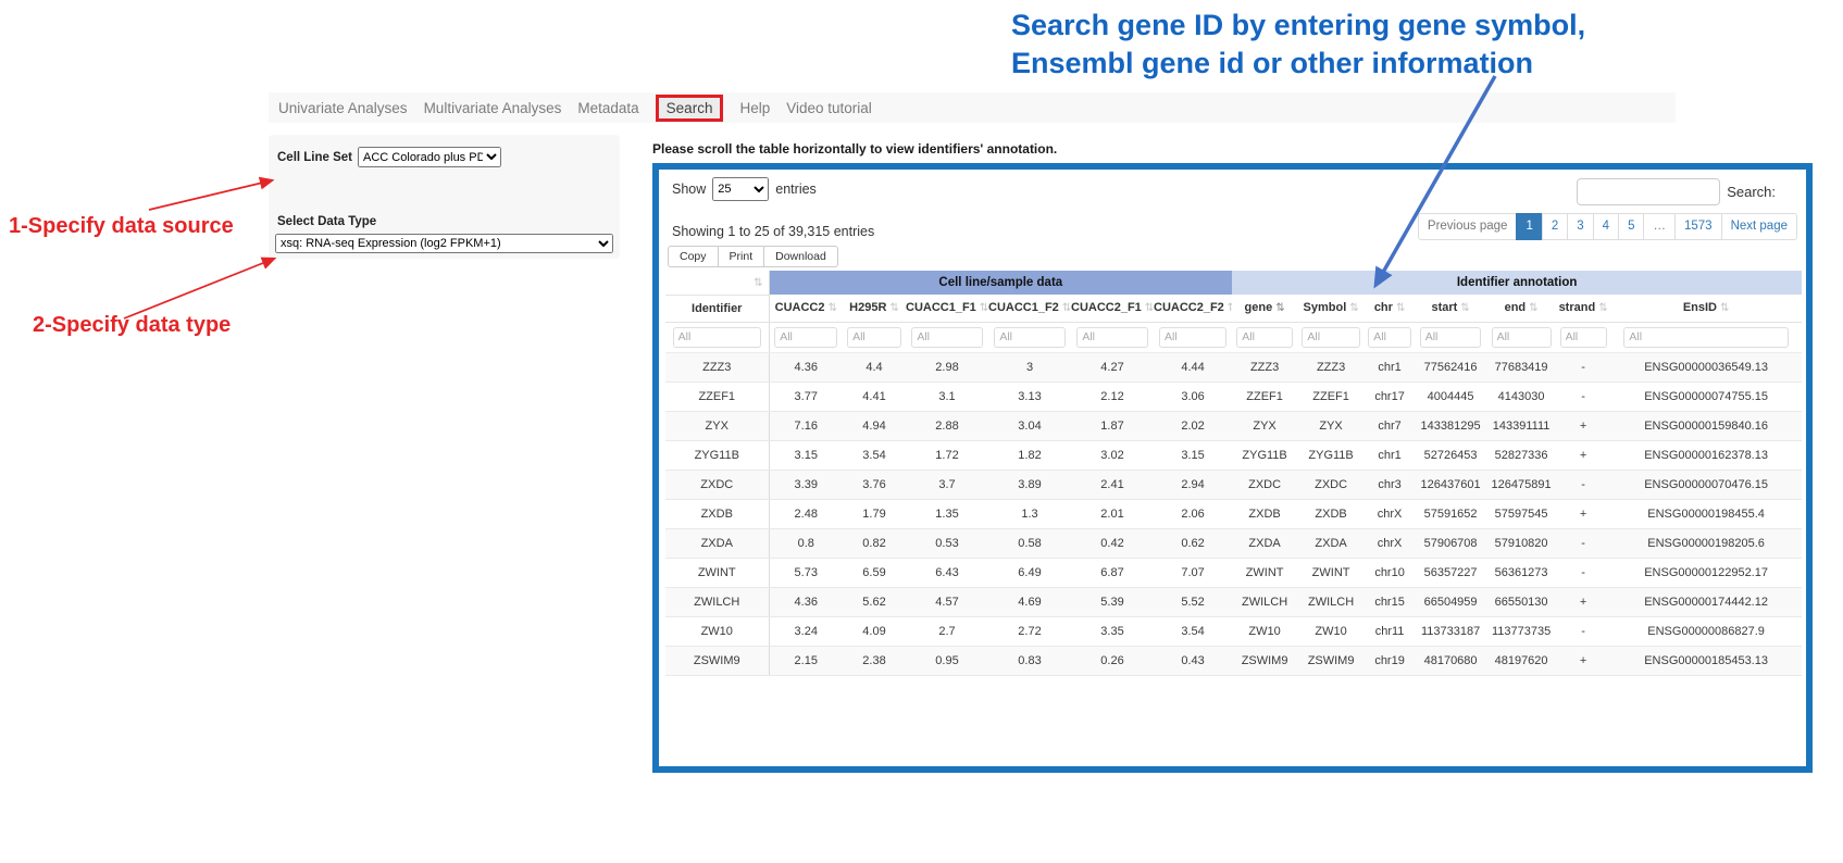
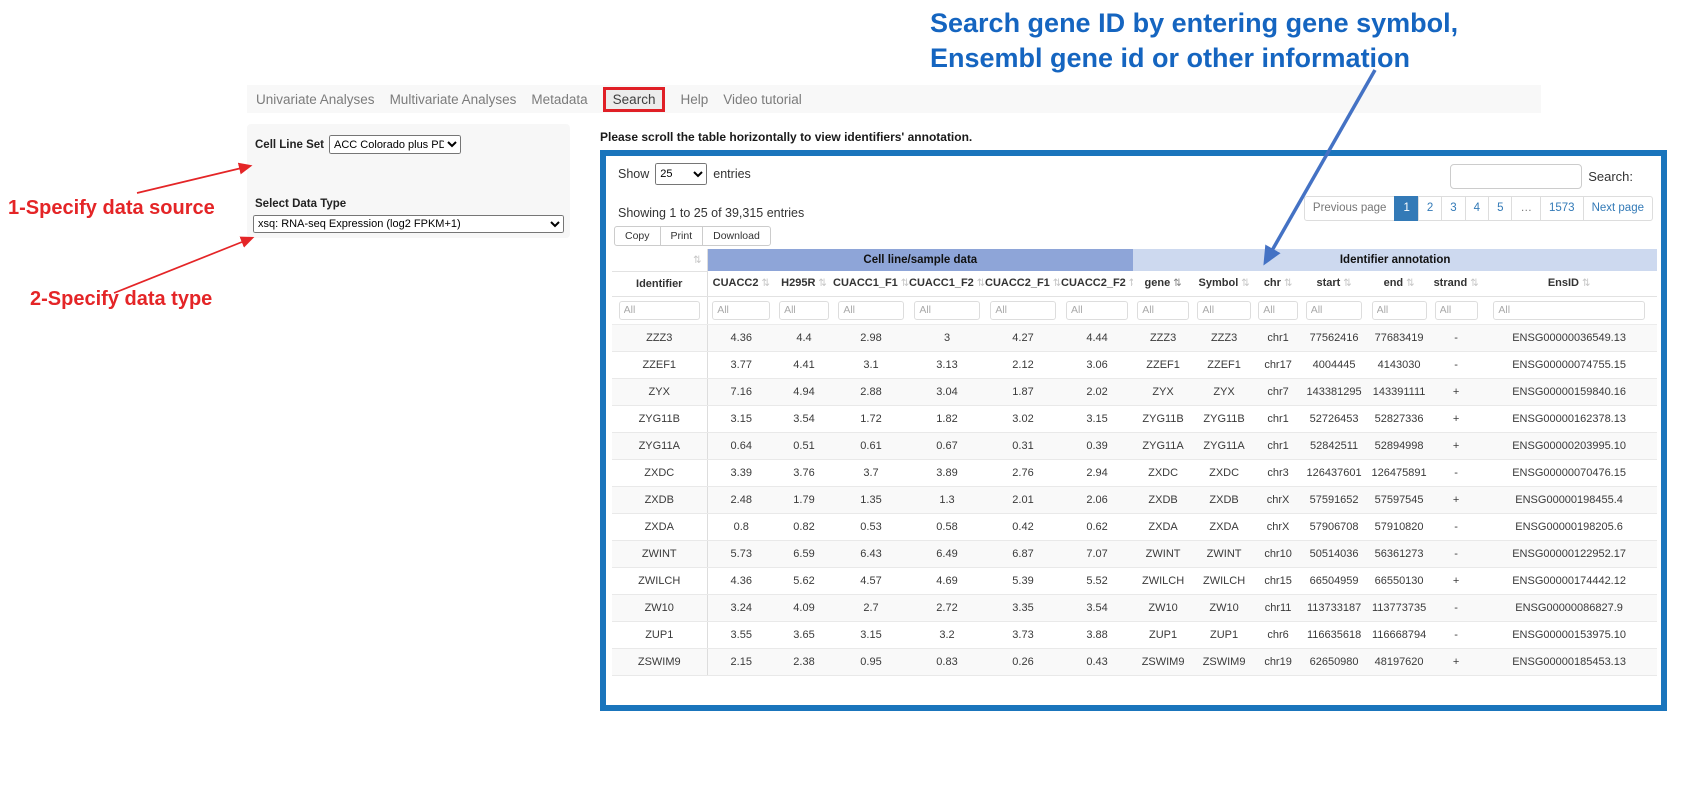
  Search gene ID by entering gene symbol,
  Ensembl gene id or other information
  1-Specify data source
  2-Specify data type
  Univariate Analyses
  Multivariate Analyses
  Metadata
  Search
  Help
  Video tutorial
  Cell Line Set
  ACC Colorado plus PD
  Select Data Type
  xsq: RNA-seq Expression (log2 FPKM+1)
  Please scroll the table horizontally to view identifiers' annotation.
  Show
  25
  entries
  Showing 1 to 25 of 39,315 entries
  Search:
  Previous page
  1
  2
  3
  4
  5
  …
  1573
  Next page
  Copy
  Print
  Download
  ⇅	Cell line/sample data	Identifier annotation
  Identifier	CUACC2 ⇅	H295R ⇅	CUACC1_F1 ⇅	CUACC1_F2 ⇅	CUACC2_F1 ⇅	CUACC2_F2 ⇅	gene ⇅	Symbol ⇅	chr ⇅	start ⇅	end ⇅	strand ⇅	EnsID ⇅
  All	All	All	All	All	All	All	All	All	All	All	All	All	All
  ZZZ3	4.36	4.4	2.98	3	4.27	4.44	ZZZ3	ZZZ3	chr1	77562416	77683419	-	ENSG00000036549.13
  ZZEF1	3.77	4.41	3.1	3.13	2.12	3.06	ZZEF1	ZZEF1	chr17	4004445	4143030	-	ENSG00000074755.15
  ZYX	7.16	4.94	2.88	3.04	1.87	2.02	ZYX	ZYX	chr7	143381295	143391111	+	ENSG00000159840.16
  ZYG11B	3.15	3.54	1.72	1.82	3.02	3.15	ZYG11B	ZYG11B	chr1	52726453	52827336	+	ENSG00000162378.13
+ ZYG11A	0.64	0.51	0.61	0.67	0.31	0.39	ZYG11A	ZYG11A	chr1	52842511	52894998	+	ENSG00000203995.10
- ZXDC	3.39	3.76	3.7	3.89	2.41	2.94	ZXDC	ZXDC	chr3	126437601	126475891	-	ENSG00000070476.15
+ ZXDC	3.39	3.76	3.7	3.89	2.76	2.94	ZXDC	ZXDC	chr3	126437601	126475891	-	ENSG00000070476.15
  ZXDB	2.48	1.79	1.35	1.3	2.01	2.06	ZXDB	ZXDB	chrX	57591652	57597545	+	ENSG00000198455.4
  ZXDA	0.8	0.82	0.53	0.58	0.42	0.62	ZXDA	ZXDA	chrX	57906708	57910820	-	ENSG00000198205.6
- ZWINT	5.73	6.59	6.43	6.49	6.87	7.07	ZWINT	ZWINT	chr10	56357227	56361273	-	ENSG00000122952.17
+ ZWINT	5.73	6.59	6.43	6.49	6.87	7.07	ZWINT	ZWINT	chr10	50514036	56361273	-	ENSG00000122952.17
  ZWILCH	4.36	5.62	4.57	4.69	5.39	5.52	ZWILCH	ZWILCH	chr15	66504959	66550130	+	ENSG00000174442.12
  ZW10	3.24	4.09	2.7	2.72	3.35	3.54	ZW10	ZW10	chr11	113733187	113773735	-	ENSG00000086827.9
+ ZUP1	3.55	3.65	3.15	3.2	3.73	3.88	ZUP1	ZUP1	chr6	116635618	116668794	-	ENSG00000153975.10
- ZSWIM9	2.15	2.38	0.95	0.83	0.26	0.43	ZSWIM9	ZSWIM9	chr19	48170680	48197620	+	ENSG00000185453.13
+ ZSWIM9	2.15	2.38	0.95	0.83	0.26	0.43	ZSWIM9	ZSWIM9	chr19	62650980	48197620	+	ENSG00000185453.13
